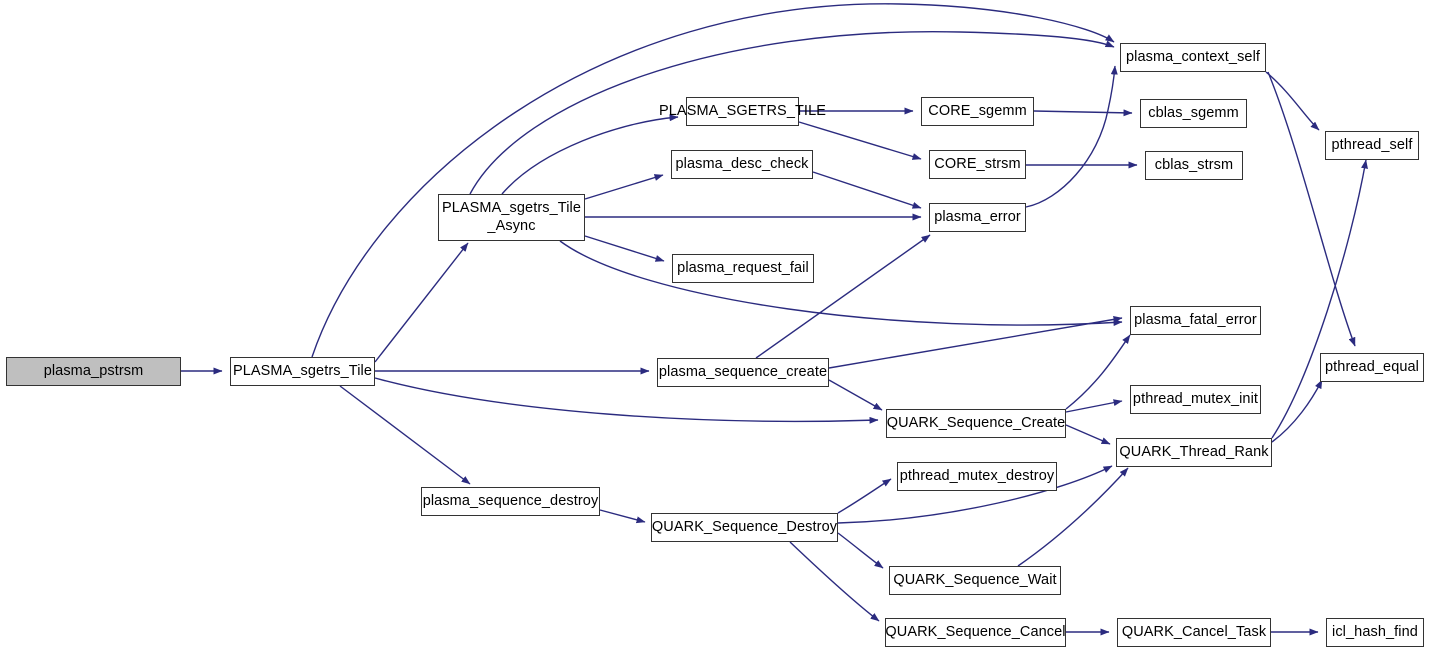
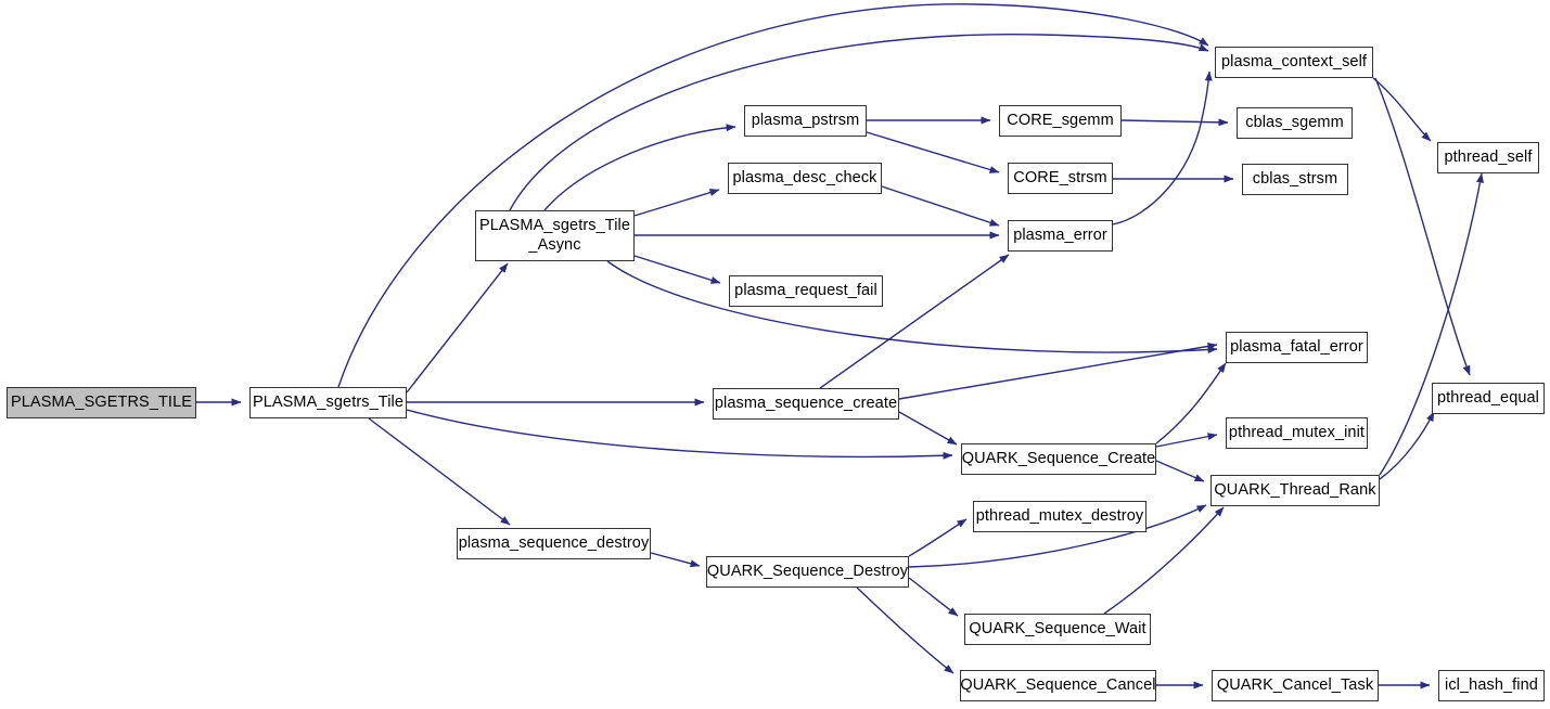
- plasma_pstrsm
+ PLASMA_SGETRS_TILE
  PLASMA_sgetrs_Tile
  PLASMA_sgetrs_Tile
  _Async
- PLASMA_SGETRS_TILE
+ plasma_pstrsm
  plasma_desc_check
  plasma_request_fail
  CORE_sgemm
  CORE_strsm
  plasma_error
  plasma_context_self
  cblas_sgemm
  cblas_strsm
  pthread_self
  plasma_fatal_error
  pthread_equal
  plasma_sequence_create
  QUARK_Sequence_Create
  pthread_mutex_init
  QUARK_Thread_Rank
  plasma_sequence_destroy
  QUARK_Sequence_Destroy
  pthread_mutex_destroy
  QUARK_Sequence_Wait
  QUARK_Sequence_Cancel
  QUARK_Cancel_Task
  icl_hash_find
